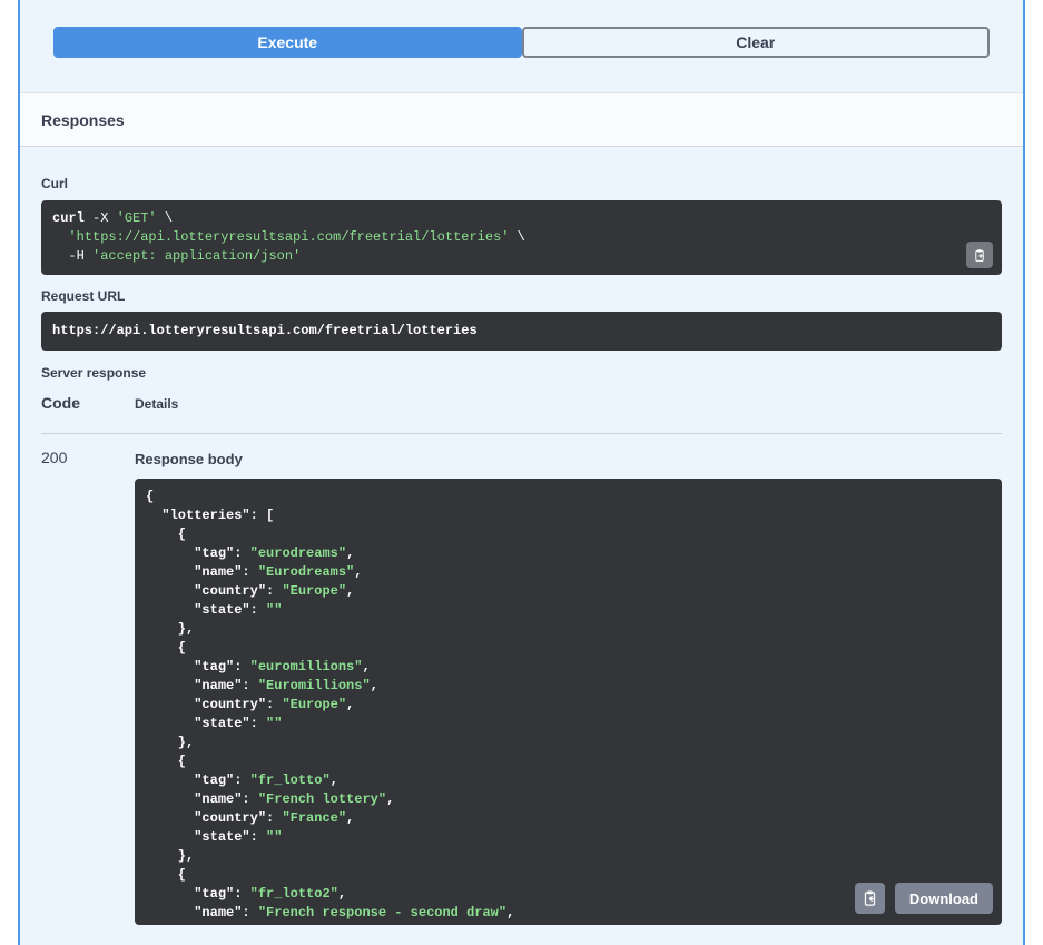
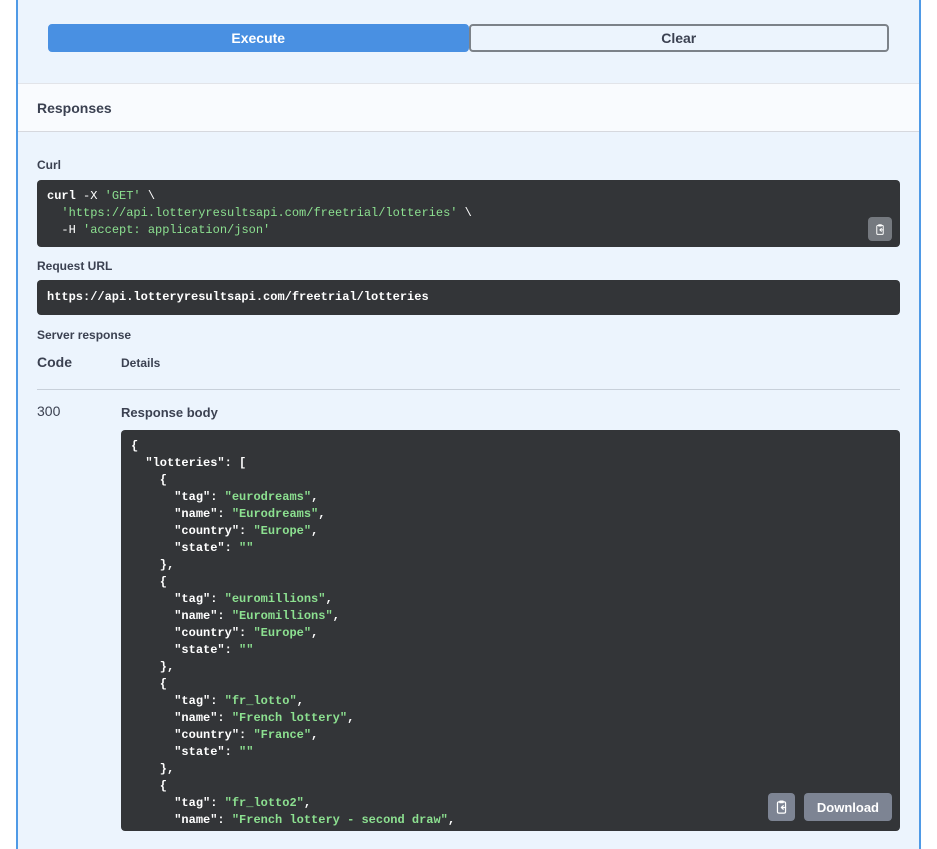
  Execute
  Clear
  Responses
  Curl
  curl -X 'GET' \ 'https://api.lotteryresultsapi.com/freetrial/lotteries' \ -H 'accept: application/json'
  Request URL
  https://api.lotteryresultsapi.com/freetrial/lotteries
  Server response
  Code
  Details
- 200
+ 300
  Response body
- { "lotteries": [ { "tag": "eurodreams", "name": "Eurodreams", "country": "Europe", "state": "" }, { "tag": "euromillions", "name": "Euromillions", "country": "Europe", "state": "" }, { "tag": "fr_lotto", "name": "French lottery", "country": "France", "state": "" }, { "tag": "fr_lotto2", "name": "French response - second draw",
+ { "lotteries": [ { "tag": "eurodreams", "name": "Eurodreams", "country": "Europe", "state": "" }, { "tag": "euromillions", "name": "Euromillions", "country": "Europe", "state": "" }, { "tag": "fr_lotto", "name": "French lottery", "country": "France", "state": "" }, { "tag": "fr_lotto2", "name": "French lottery - second draw",
  Download
